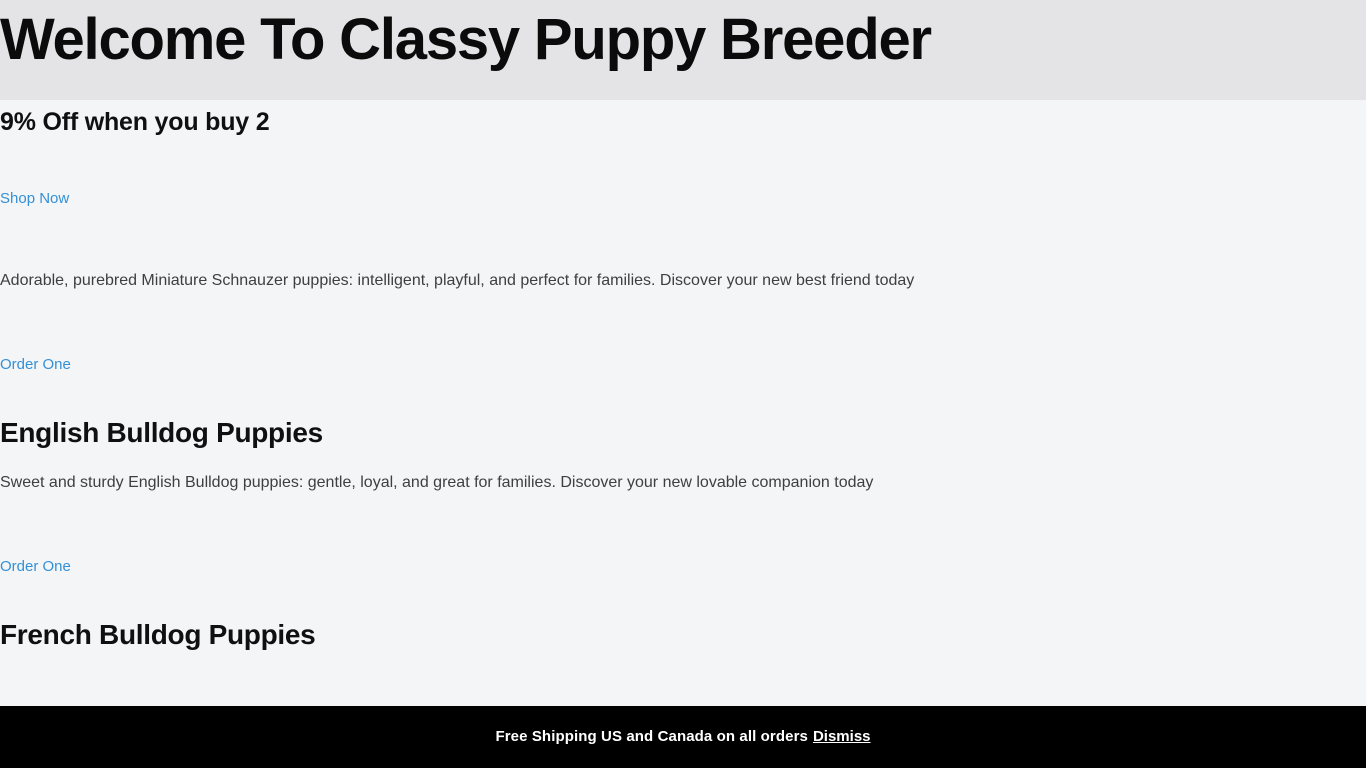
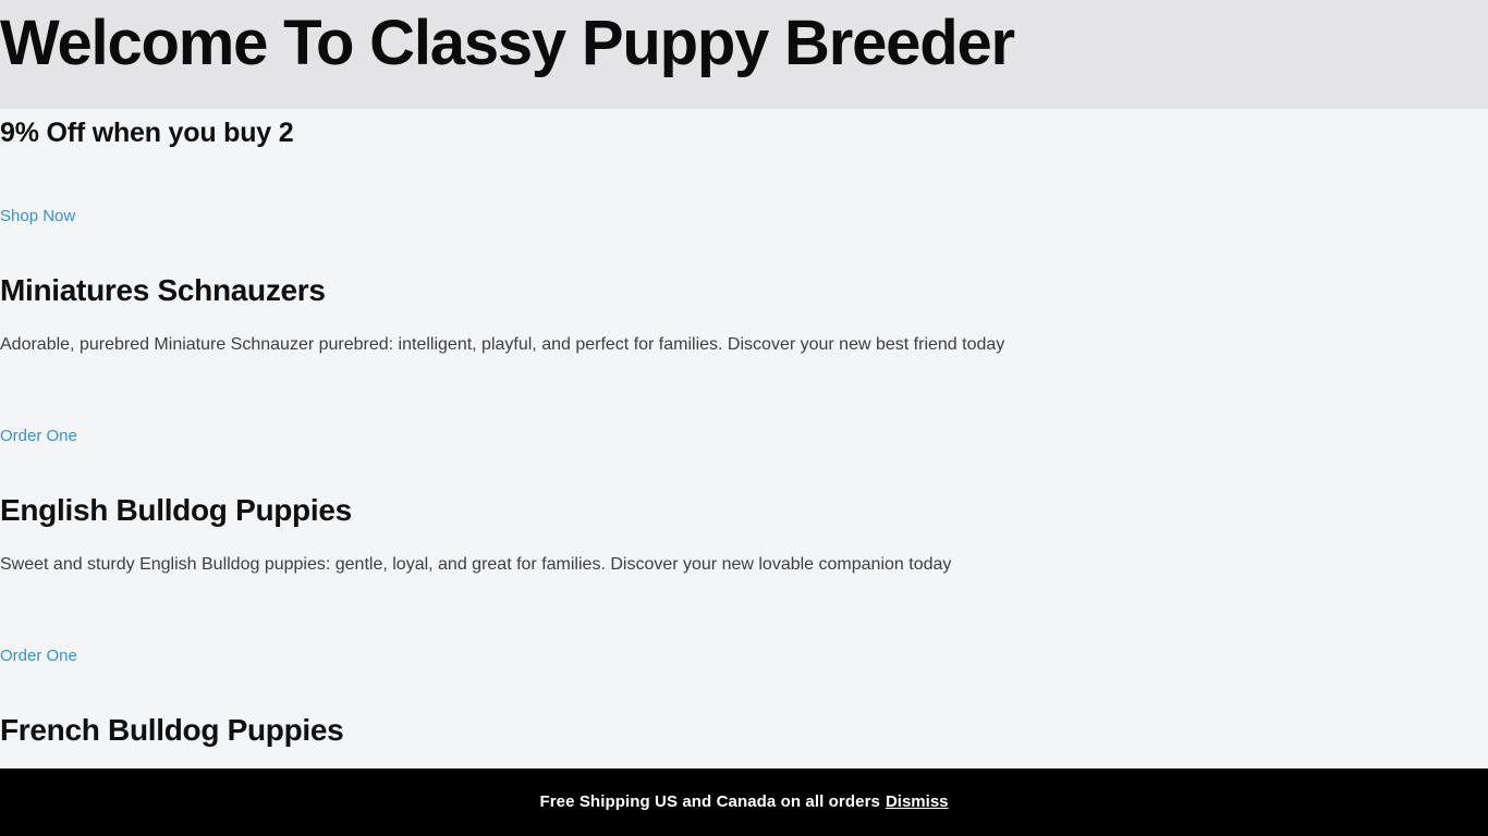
  Welcome To Classy Puppy Breeder
  9% Off when you buy 2
  Shop Now
+ Miniatures Schnauzers
- Adorable, purebred Miniature Schnauzer puppies: intelligent, playful, and perfect for families. Discover your new best friend today
+ Adorable, purebred Miniature Schnauzer purebred: intelligent, playful, and perfect for families. Discover your new best friend today
  Order One
  English Bulldog Puppies
  Sweet and sturdy English Bulldog puppies: gentle, loyal, and great for families. Discover your new lovable companion today
  Order One
  French Bulldog Puppies
  Free Shipping US and Canada on all orders
  Dismiss
